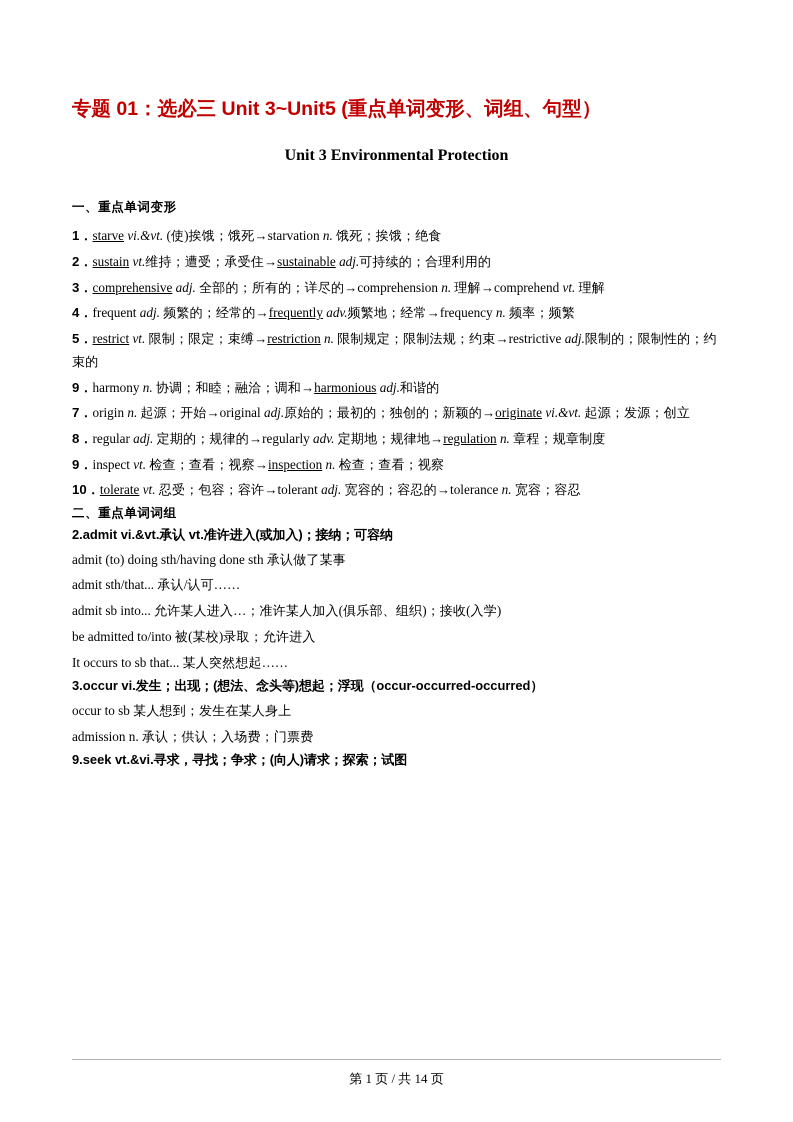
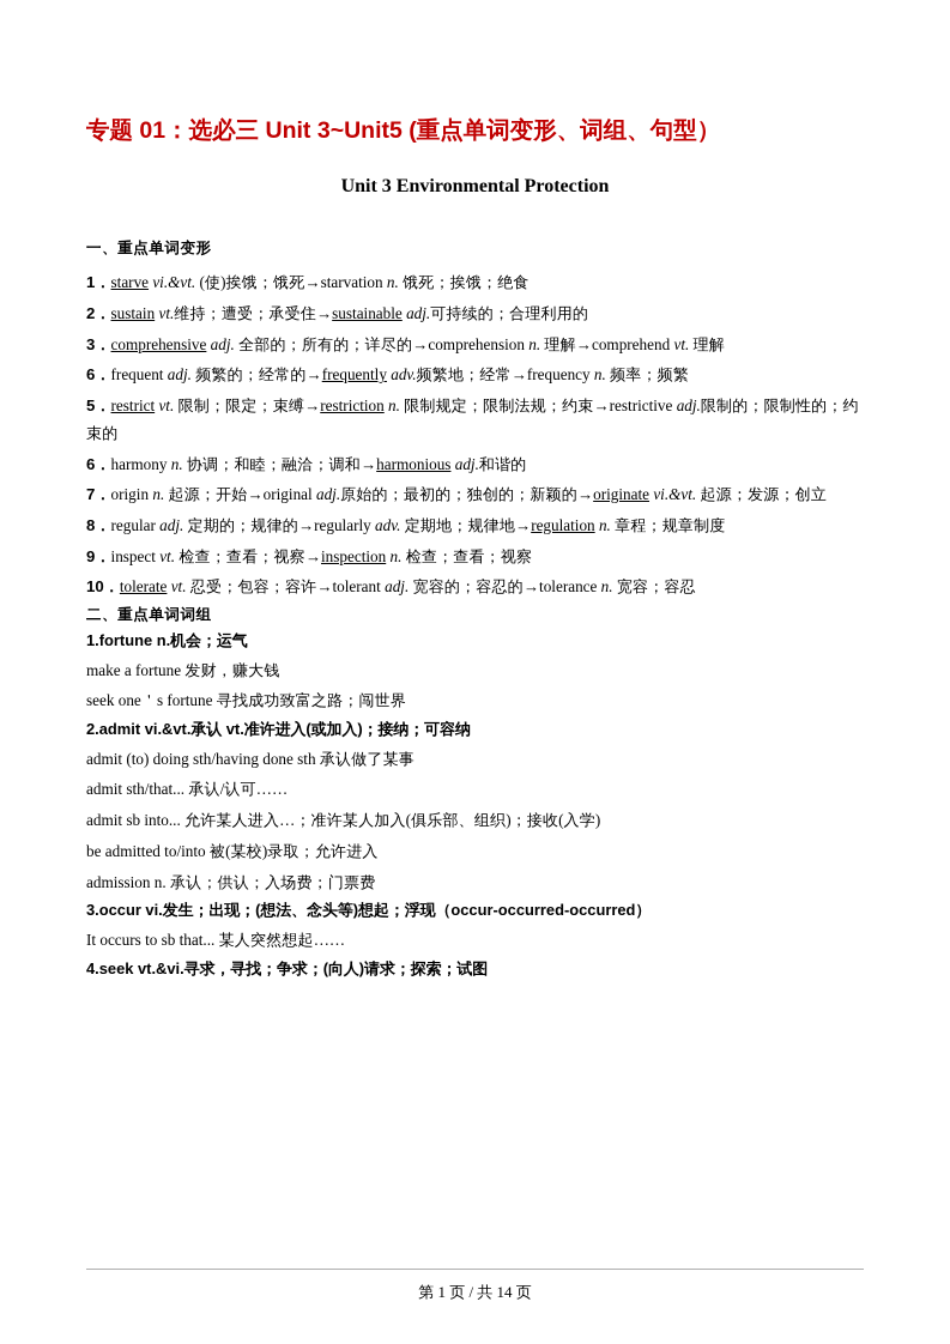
  专题 01：选必三 Unit 3~Unit5 (重点单词变形、词组、句型）
  Unit 3 Environmental Protection
  一、重点单词变形
  1．starve vi.&vt. (使)挨饿；饿死→starvation n. 饿死；挨饿；绝食
  2．sustain vt.维持；遭受；承受住→sustainable adj.可持续的；合理利用的
  3．comprehensive adj. 全部的；所有的；详尽的→comprehension n. 理解→comprehend vt. 理解
- 4．frequent adj. 频繁的；经常的→frequently adv.频繁地；经常→frequency n. 频率；频繁
+ 6．frequent adj. 频繁的；经常的→frequently adv.频繁地；经常→frequency n. 频率；频繁
  5．restrict vt. 限制；限定；束缚→restriction n. 限制规定；限制法规；约束→restrictive adj.限制的；限制性的；约束的
- 9．harmony n. 协调；和睦；融洽；调和→harmonious adj.和谐的
+ 6．harmony n. 协调；和睦；融洽；调和→harmonious adj.和谐的
  7．origin n. 起源；开始→original adj.原始的；最初的；独创的；新颖的→originate vi.&vt. 起源；发源；创立
  8．regular adj. 定期的；规律的→regularly adv. 定期地；规律地→regulation n. 章程；规章制度
  9．inspect vt. 检查；查看；视察→inspection n. 检查；查看；视察
  10．tolerate vt. 忍受；包容；容许→tolerant adj. 宽容的；容忍的→tolerance n. 宽容；容忍
  二、重点单词词组
+ 1.fortune n.机会；运气
+ make a fortune 发财，赚大钱
+ seek one＇s fortune 寻找成功致富之路；闯世界
  2.admit vi.&vt.承认 vt.准许进入(或加入)；接纳；可容纳
  admit (to) doing sth/having done sth 承认做了某事
  admit sth/that... 承认/认可……
  admit sb into... 允许某人进入…；准许某人加入(俱乐部、组织)；接收(入学)
  be admitted to/into 被(某校)录取；允许进入
- It occurs to sb that... 某人突然想起……
+ admission n. 承认；供认；入场费；门票费
  3.occur vi.发生；出现；(想法、念头等)想起；浮现（occur-occurred-occurred）
- occur to sb 某人想到；发生在某人身上
- admission n. 承认；供认；入场费；门票费
+ It occurs to sb that... 某人突然想起……
- 9.seek vt.&vi.寻求，寻找；争求；(向人)请求；探索；试图
+ 4.seek vt.&vi.寻求，寻找；争求；(向人)请求；探索；试图
  第 1 页 / 共 14 页
